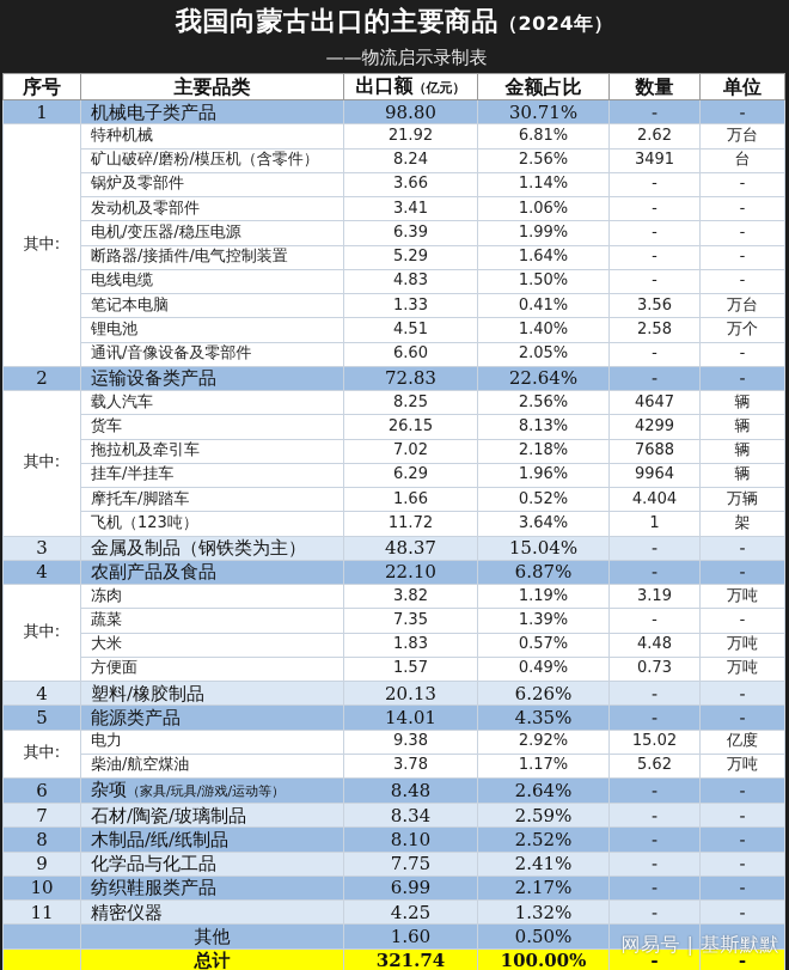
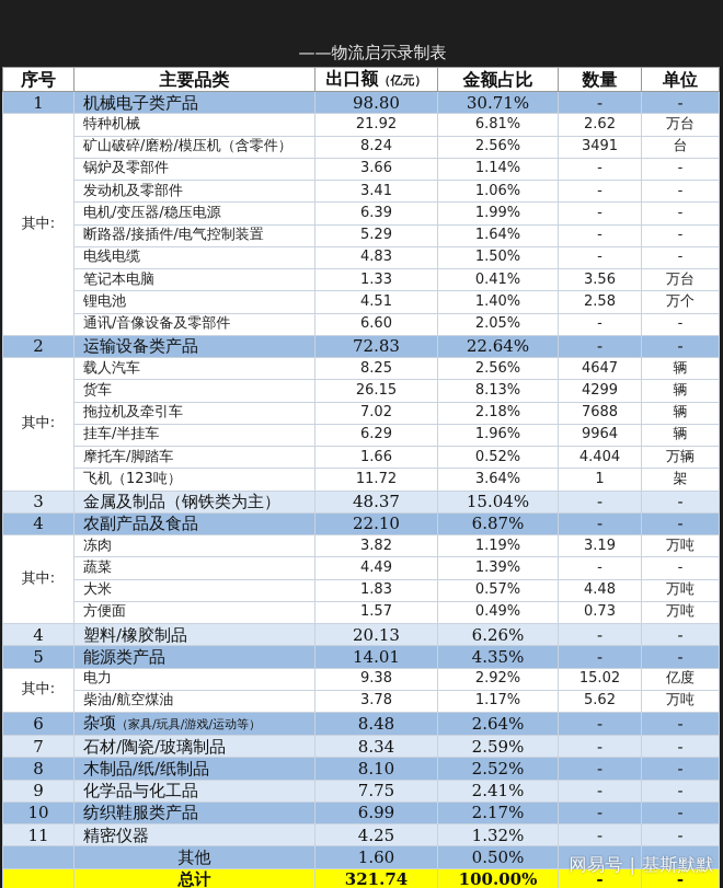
- 我国向蒙古出口的主要商品（2024年）
  ——物流启示录制表
  序号	主要品类	出口额（亿元）	金额占比	数量	单位
  1	机械电子类产品	98.80	30.71%	-	-
  其中:	特种机械	21.92	6.81%	2.62	万台
  矿山破碎/磨粉/模压机（含零件）	8.24	2.56%	3491	台
  锅炉及零部件	3.66	1.14%	-	-
  发动机及零部件	3.41	1.06%	-	-
  电机/变压器/稳压电源	6.39	1.99%	-	-
  断路器/接插件/电气控制装置	5.29	1.64%	-	-
  电线电缆	4.83	1.50%	-	-
  笔记本电脑	1.33	0.41%	3.56	万台
  锂电池	4.51	1.40%	2.58	万个
  通讯/音像设备及零部件	6.60	2.05%	-	-
  2	运输设备类产品	72.83	22.64%	-	-
  其中:	载人汽车	8.25	2.56%	4647	辆
  货车	26.15	8.13%	4299	辆
  拖拉机及牵引车	7.02	2.18%	7688	辆
  挂车/半挂车	6.29	1.96%	9964	辆
  摩托车/脚踏车	1.66	0.52%	4.404	万辆
  飞机（123吨）	11.72	3.64%	1	架
  3	金属及制品（钢铁类为主）	48.37	15.04%	-	-
  4	农副产品及食品	22.10	6.87%	-	-
  其中:	冻肉	3.82	1.19%	3.19	万吨
- 蔬菜	7.35	1.39%	-	-
+ 蔬菜	4.49	1.39%	-	-
  大米	1.83	0.57%	4.48	万吨
  方便面	1.57	0.49%	0.73	万吨
  4	塑料/橡胶制品	20.13	6.26%	-	-
  5	能源类产品	14.01	4.35%	-	-
  其中:	电力	9.38	2.92%	15.02	亿度
  柴油/航空煤油	3.78	1.17%	5.62	万吨
  6	杂项（家具/玩具/游戏/运动等）	8.48	2.64%	-	-
  7	石材/陶瓷/玻璃制品	8.34	2.59%	-	-
  8	木制品/纸/纸制品	8.10	2.52%	-	-
  9	化学品与化工品	7.75	2.41%	-	-
  10	纺织鞋服类产品	6.99	2.17%	-	-
  11	精密仪器	4.25	1.32%	-	-
  	其他	1.60	0.50%
  	总计	321.74	100.00%	-	-
  网易号 | 基斯默默
